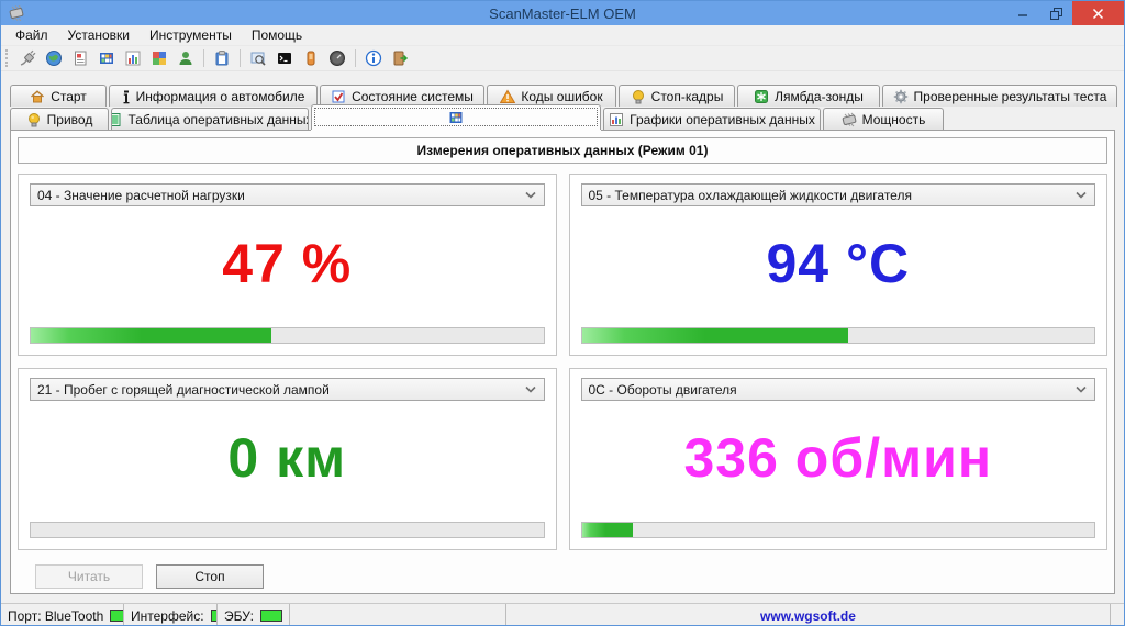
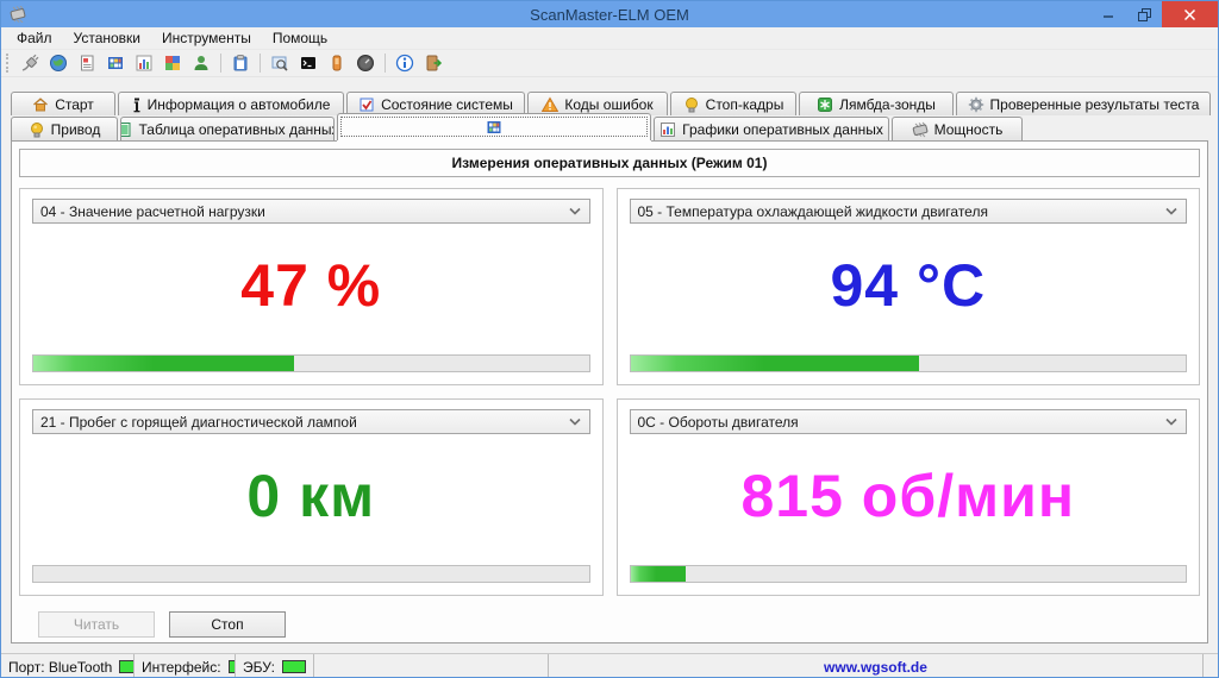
  ScanMaster-ELM OEM
  Файл
  Установки
  Инструменты
  Помощь
  Старт
  Информация о автомобиле
  Состояние системы
  Коды ошибок
  Стоп-кадры
  Лямбда-зонды
  Проверенные результаты теста
  Привод
  Таблица оперативных данны
  Графики оперативных данных
  Мощность
  Измерения оперативных данных (Режим 01)
  04 - Значение расчетной нагрузки
  47 %
  05 - Температура охлаждающей жидкости двигателя
  94 °C
  21 - Пробег с горящей диагностической лампой
  0 км
  0C - Обороты двигателя
- 336 об/мин
+ 815 об/мин
  Читать
  Стоп
  Порт: BlueTooth
  Интерфейс:
  ЭБУ:
  www.wgsoft.de
